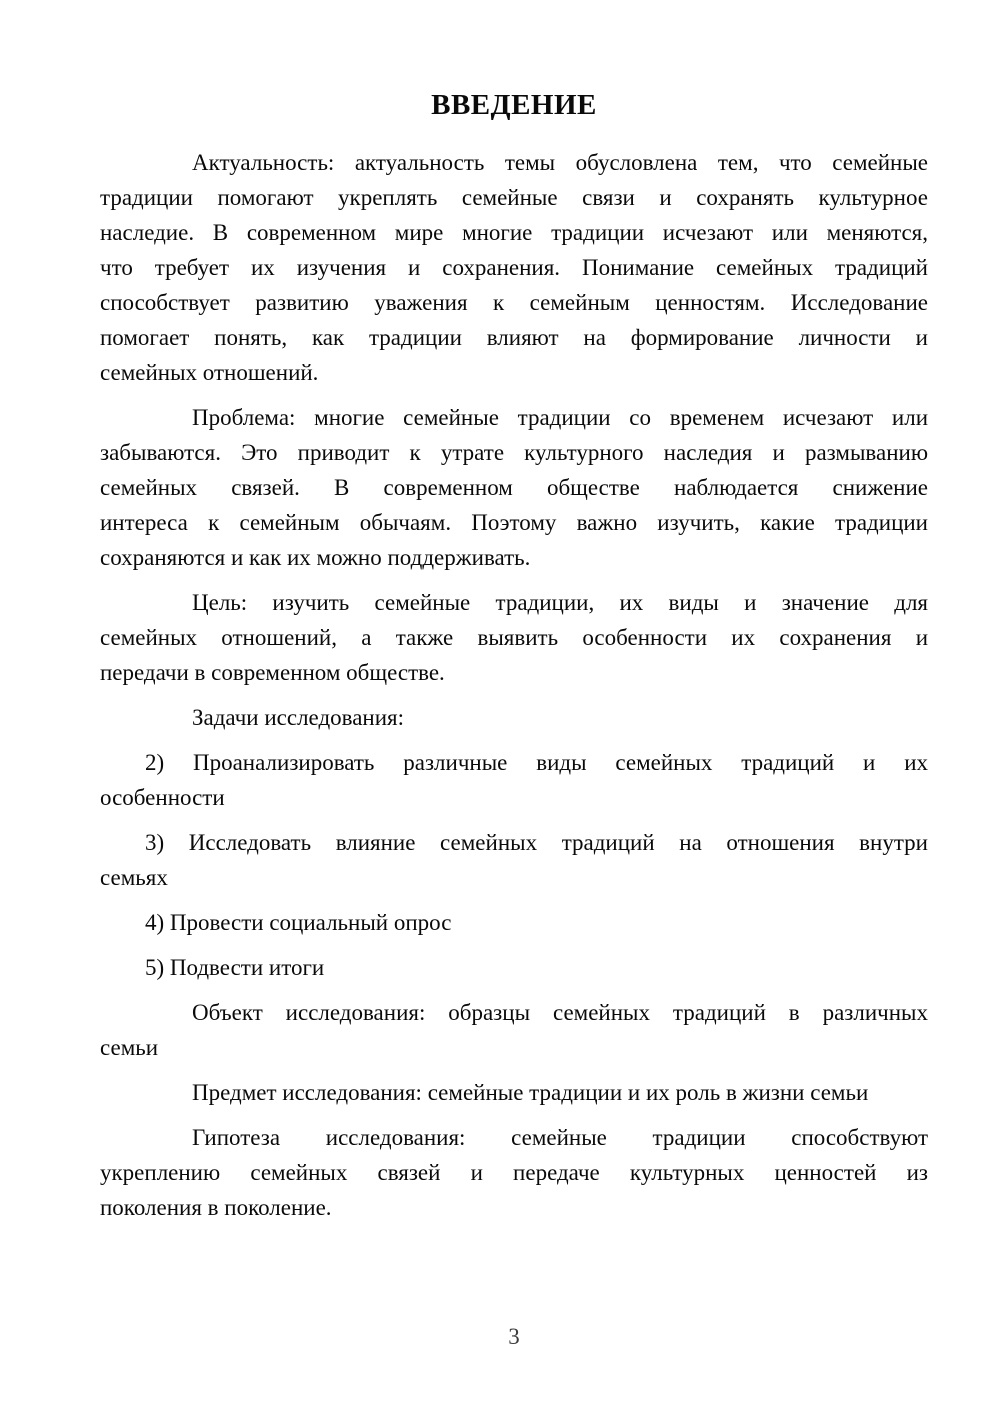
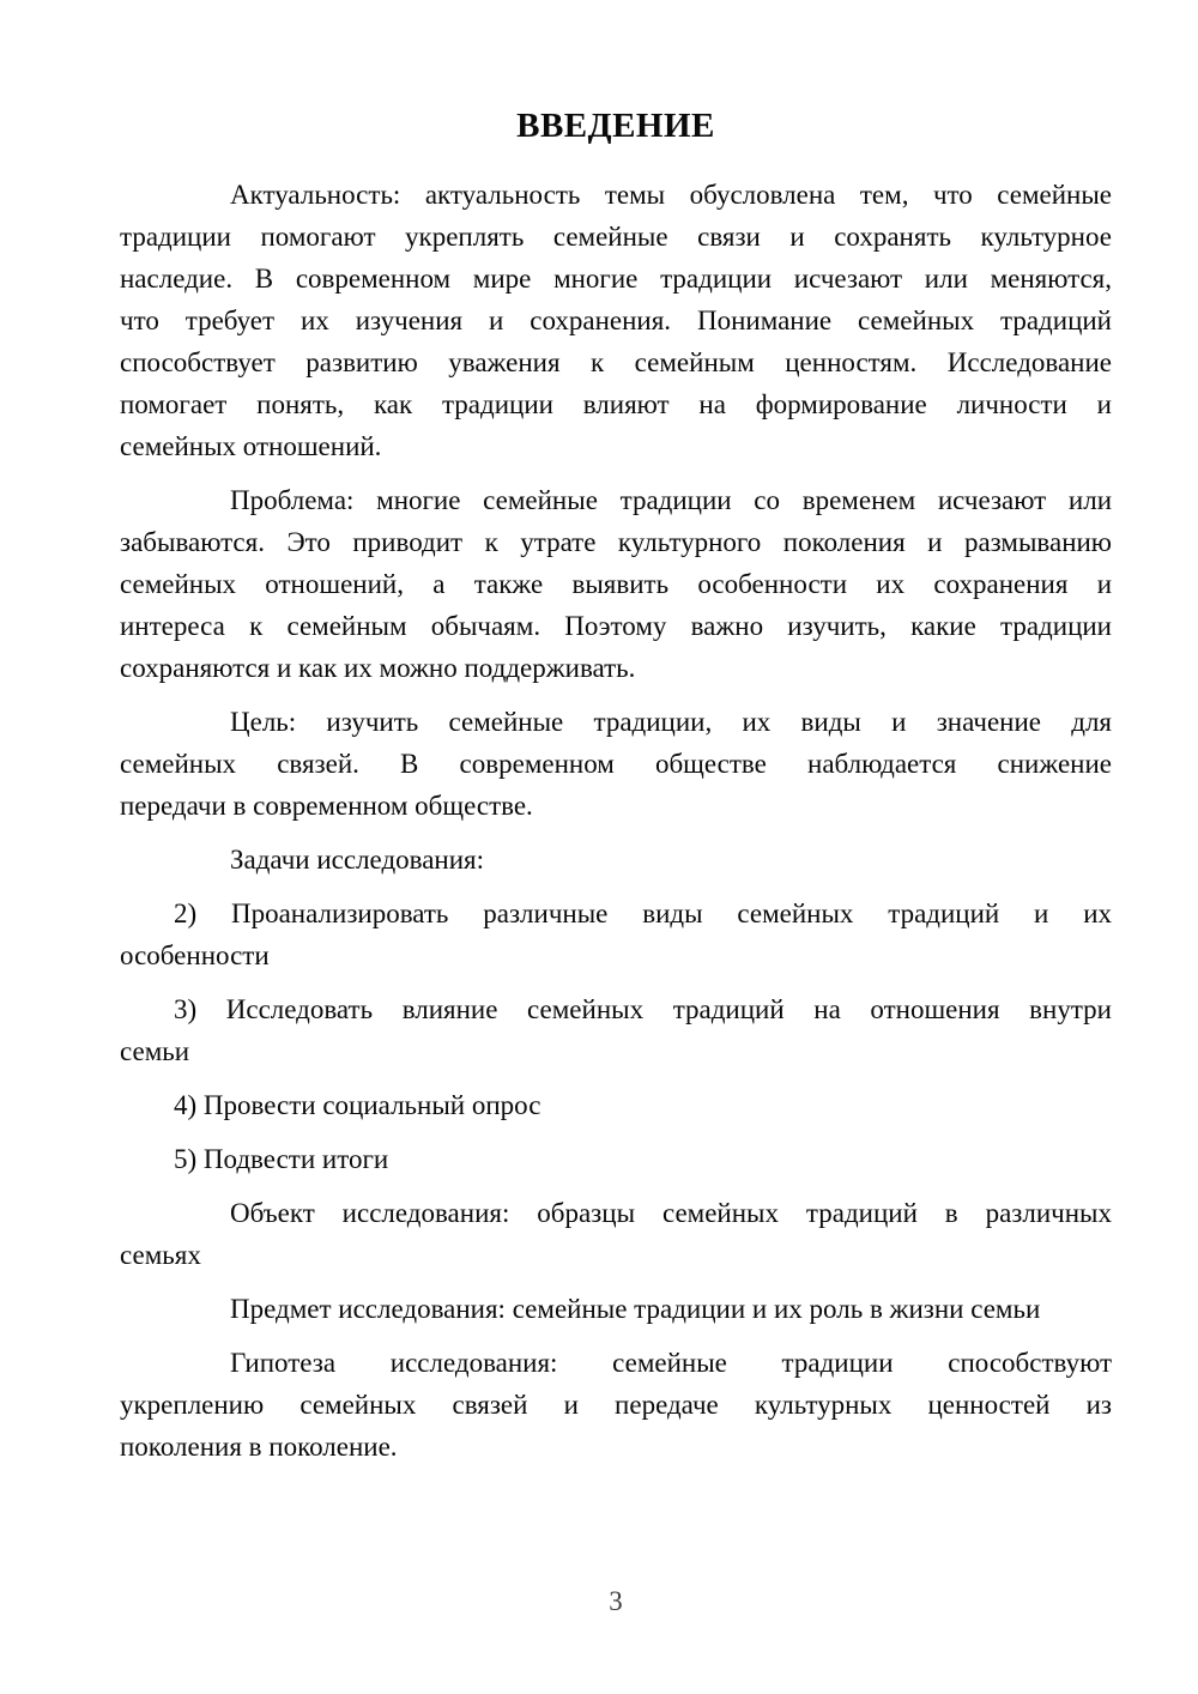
  ВВЕДЕНИЕ
  Актуальность: актуальность темы обусловлена тем, что семейные
  традиции помогают укреплять семейные связи и сохранять культурное
  наследие. В современном мире многие традиции исчезают или меняются,
  что требует их изучения и сохранения. Понимание семейных традиций
  способствует развитию уважения к семейным ценностям. Исследование
  помогает понять, как традиции влияют на формирование личности и
  семейных отношений.
  Проблема: многие семейные традиции со временем исчезают или
- забываются. Это приводит к утрате культурного наследия и размыванию
+ забываются. Это приводит к утрате культурного поколения и размыванию
- семейных связей. В современном обществе наблюдается снижение
+ семейных отношений, а также выявить особенности их сохранения и
  интереса к семейным обычаям. Поэтому важно изучить, какие традиции
  сохраняются и как их можно поддерживать.
  Цель: изучить семейные традиции, их виды и значение для
- семейных отношений, а также выявить особенности их сохранения и
+ семейных связей. В современном обществе наблюдается снижение
  передачи в современном обществе.
  Задачи исследования:
  2) Проанализировать различные виды семейных традиций и их
  особенности
  3) Исследовать влияние семейных традиций на отношения внутри
- семьях
+ семьи
  4) Провести социальный опрос
  5) Подвести итоги
  Объект исследования: образцы семейных традиций в различных
- семьи
+ семьях
  Предмет исследования: семейные традиции и их роль в жизни семьи
  Гипотеза исследования: семейные традиции способствуют
  укреплению семейных связей и передаче культурных ценностей из
  поколения в поколение.
  3
